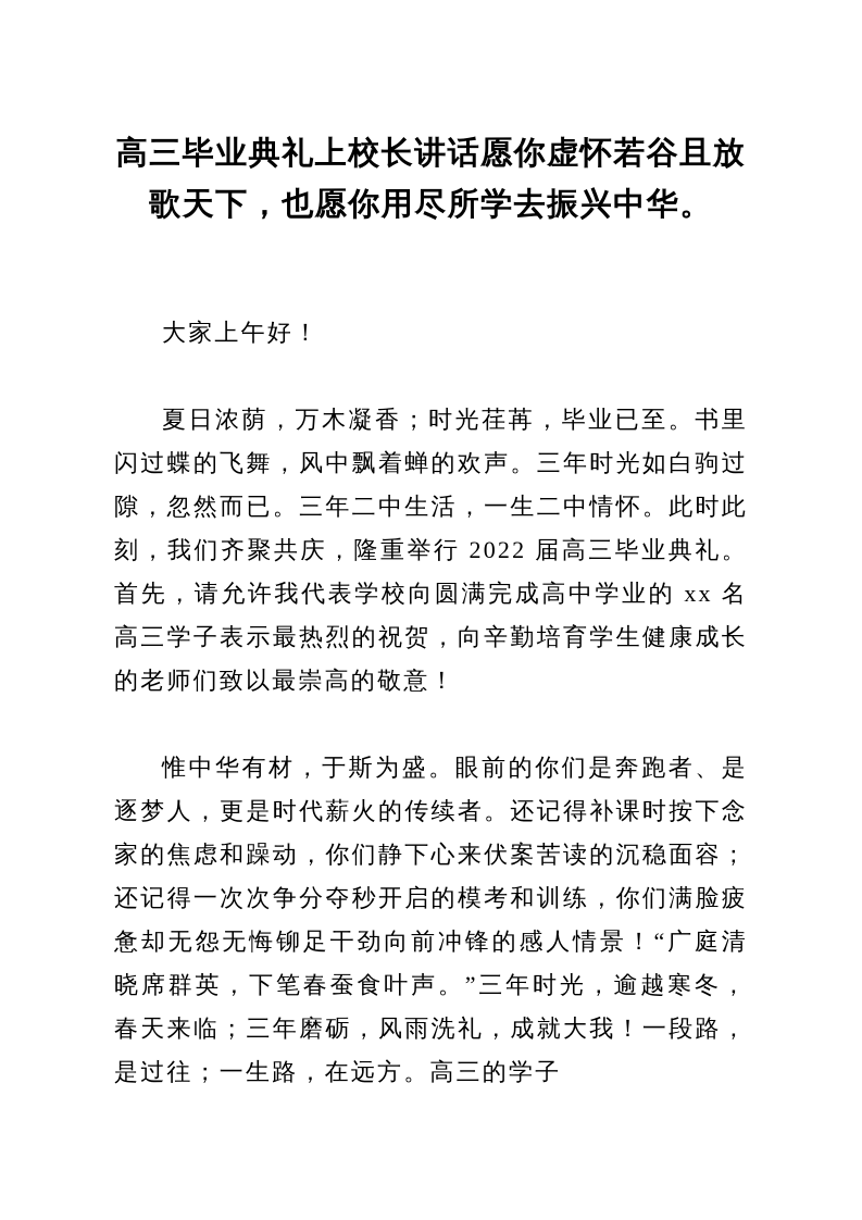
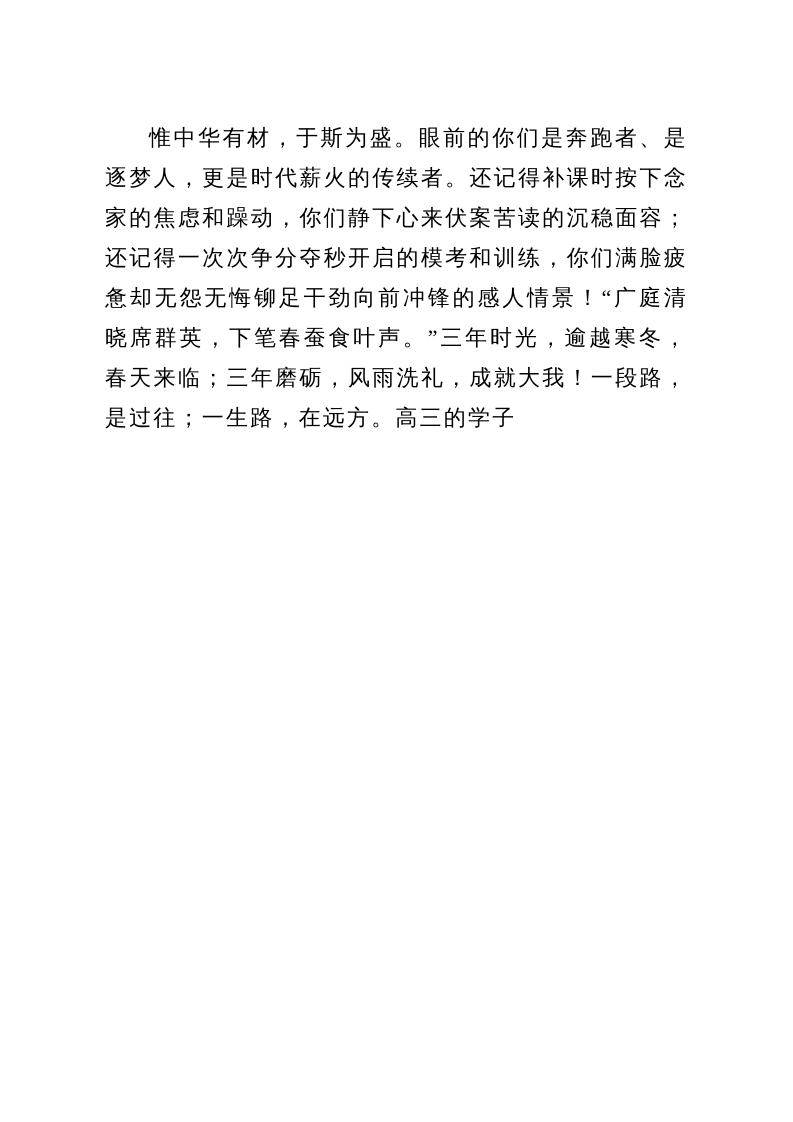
- 高三毕业典礼上校长讲话愿你虚怀若谷且放歌天下，也愿你用尽所学去振兴中华。
- 大家上午好！
- 夏日浓荫，万木凝香；时光荏苒，毕业已至。书里闪过蝶的飞舞，风中飘着蝉的欢声。三年时光如白驹过隙，忽然而已。三年二中生活，一生二中情怀。此时此刻，我们齐聚共庆，隆重举行 2022 届高三毕业典礼。首先，请允许我代表学校向圆满完成高中学业的 xx 名高三学子表示最热烈的祝贺，向辛勤培育学生健康成长的老师们致以最崇高的敬意！
  惟中华有材，于斯为盛。眼前的你们是奔跑者、是逐梦人，更是时代薪火的传续者。还记得补课时按下念家的焦虑和躁动，你们静下心来伏案苦读的沉稳面容；还记得一次次争分夺秒开启的模考和训练，你们满脸疲惫却无怨无悔铆足干劲向前冲锋的感人情景！“广庭清晓席群英，下笔春蚕食叶声。”三年时光，逾越寒冬，春天来临；三年磨砺，风雨洗礼，成就大我！一段路，是过往；一生路，在远方。高三的学子
